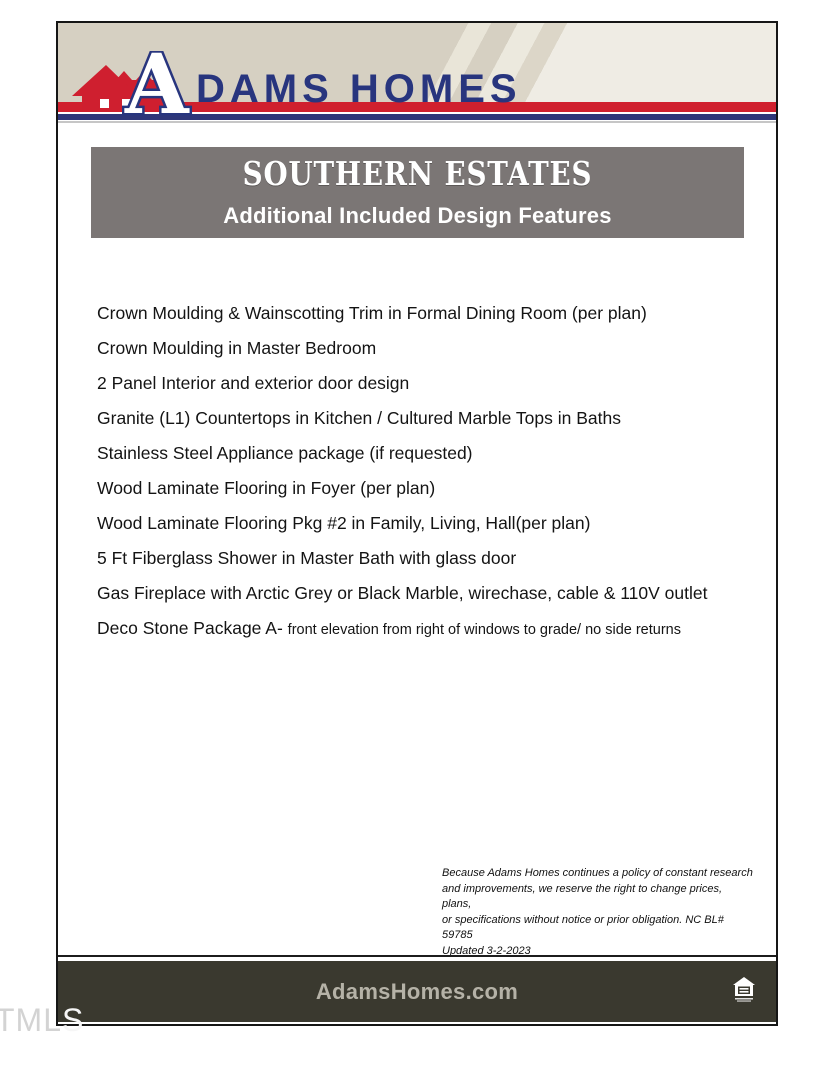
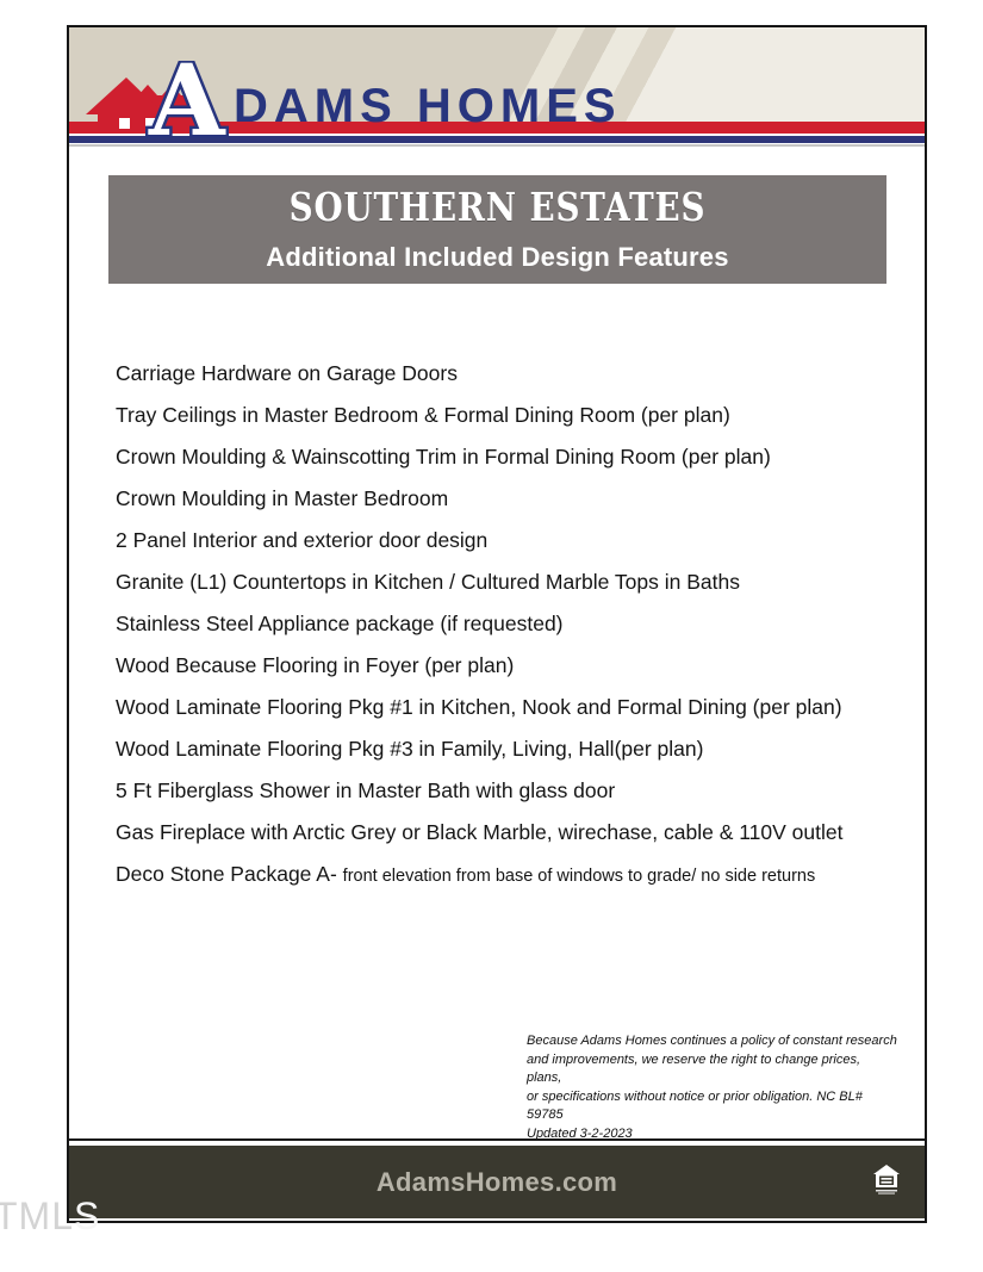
  A
  DAMS HOMES
  SOUTHERN ESTATES
  Additional Included Design Features
+ Carriage Hardware on Garage Doors
+ Tray Ceilings in Master Bedroom & Formal Dining Room (per plan)
  Crown Moulding & Wainscotting Trim in Formal Dining Room (per plan)
  Crown Moulding in Master Bedroom
  2 Panel Interior and exterior door design
  Granite (L1) Countertops in Kitchen / Cultured Marble Tops in Baths
  Stainless Steel Appliance package (if requested)
- Wood Laminate Flooring in Foyer (per plan)
+ Wood Because Flooring in Foyer (per plan)
+ Wood Laminate Flooring Pkg #1 in Kitchen, Nook and Formal Dining (per plan)
- Wood Laminate Flooring Pkg #2 in Family, Living, Hall(per plan)
+ Wood Laminate Flooring Pkg #3 in Family, Living, Hall(per plan)
  5 Ft Fiberglass Shower in Master Bath with glass door
  Gas Fireplace with Arctic Grey or Black Marble, wirechase, cable & 110V outlet
- Deco Stone Package A- front elevation from right of windows to grade/ no side returns
+ Deco Stone Package A- front elevation from base of windows to grade/ no side returns
  Because Adams Homes continues a policy of constant research
  and improvements, we reserve the right to change prices, plans,
  or specifications without notice or prior obligation. NC BL# 59785
  Updated 3-2-2023
  AdamsHomes.com
  TMLS
